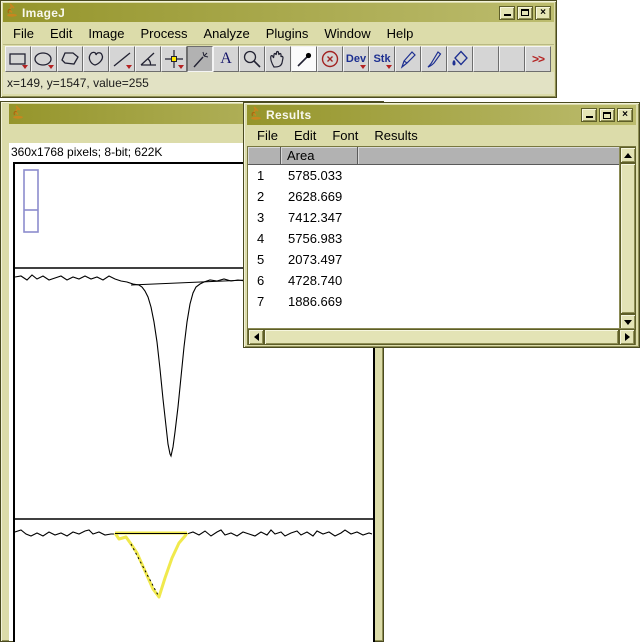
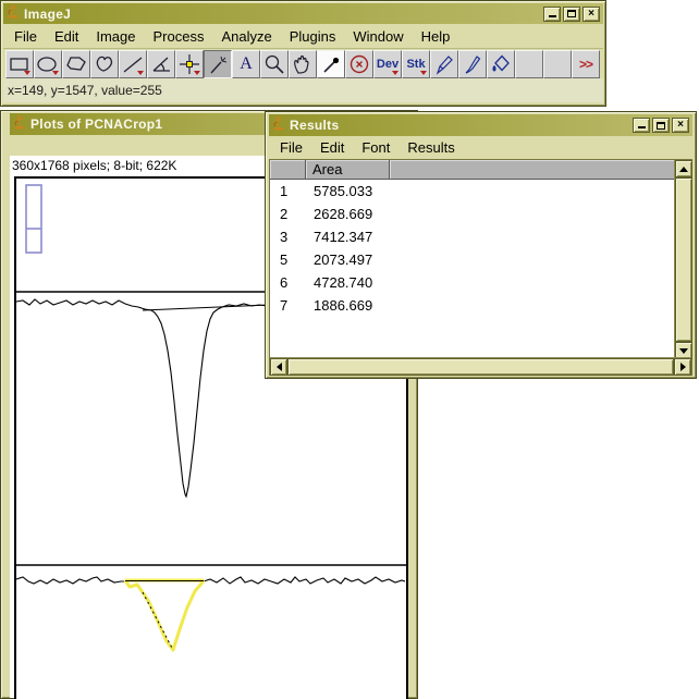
  ImageJ
  ×
  File
  Edit
  Image
  Process
  Analyze
  Plugins
  Window
  Help
  A
  Dev
  Stk
  >>
  x=149, y=1547, value=255
+ Plots of PCNACrop1
  360x1768 pixels; 8-bit; 622K
  Results
  ×
  File
  Edit
  Font
  Results
  Area
  1
  5785.033
  2
  2628.669
  3
  7412.347
- 4
- 5756.983
  5
  2073.497
  6
  4728.740
  7
  1886.669
